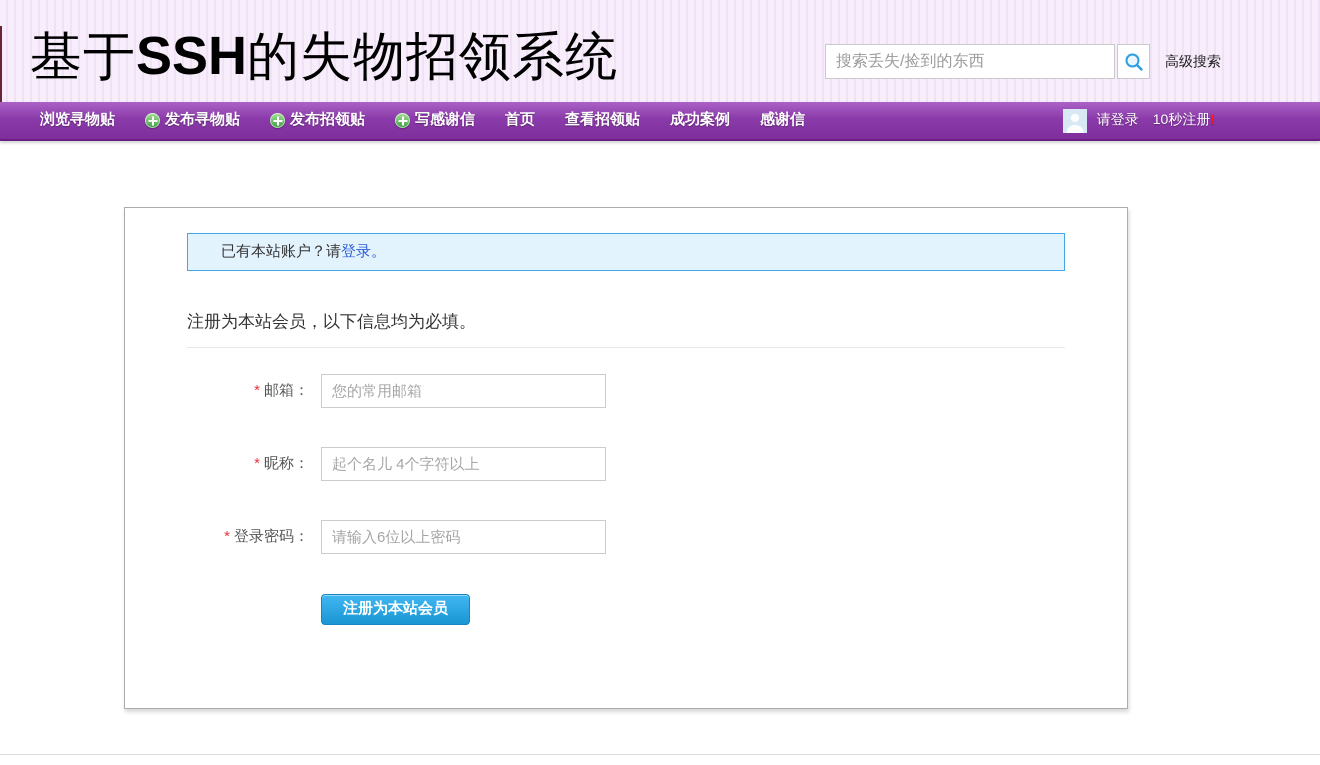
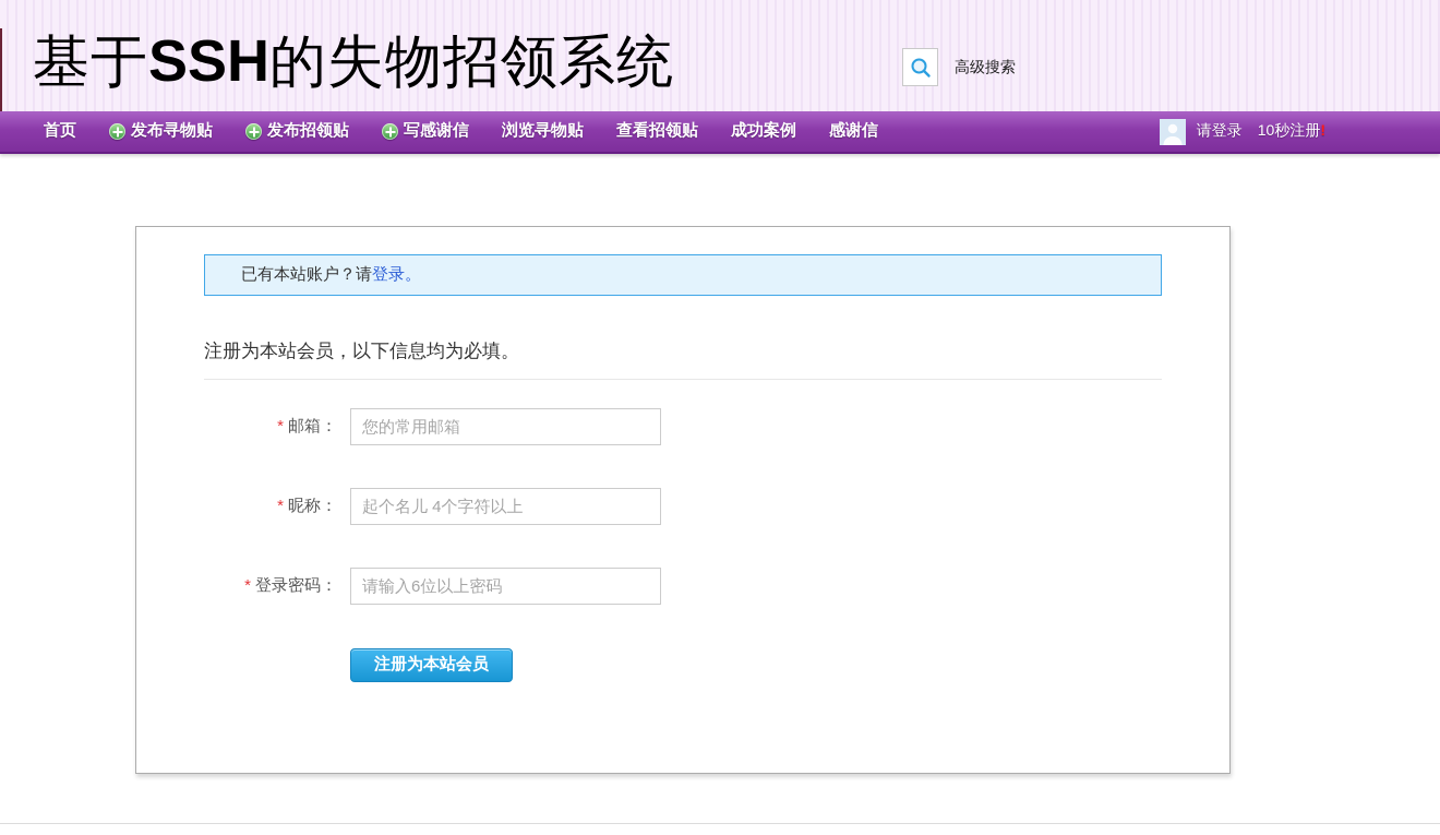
  基于SSH的失物招领系统
- 搜索丢失/捡到的东西
  高级搜索
- 浏览寻物贴
+ 首页
  发布寻物贴
  发布招领贴
  写感谢信
- 首页
+ 浏览寻物贴
  查看招领贴
  成功案例
  感谢信
  请登录
  10秒注册!
  已有本站账户？请登录。
  注册为本站会员，以下信息均为必填。
  * 邮箱：
  您的常用邮箱
  * 昵称：
  起个名儿 4个字符以上
  * 登录密码：
  请输入6位以上密码
  注册为本站会员
